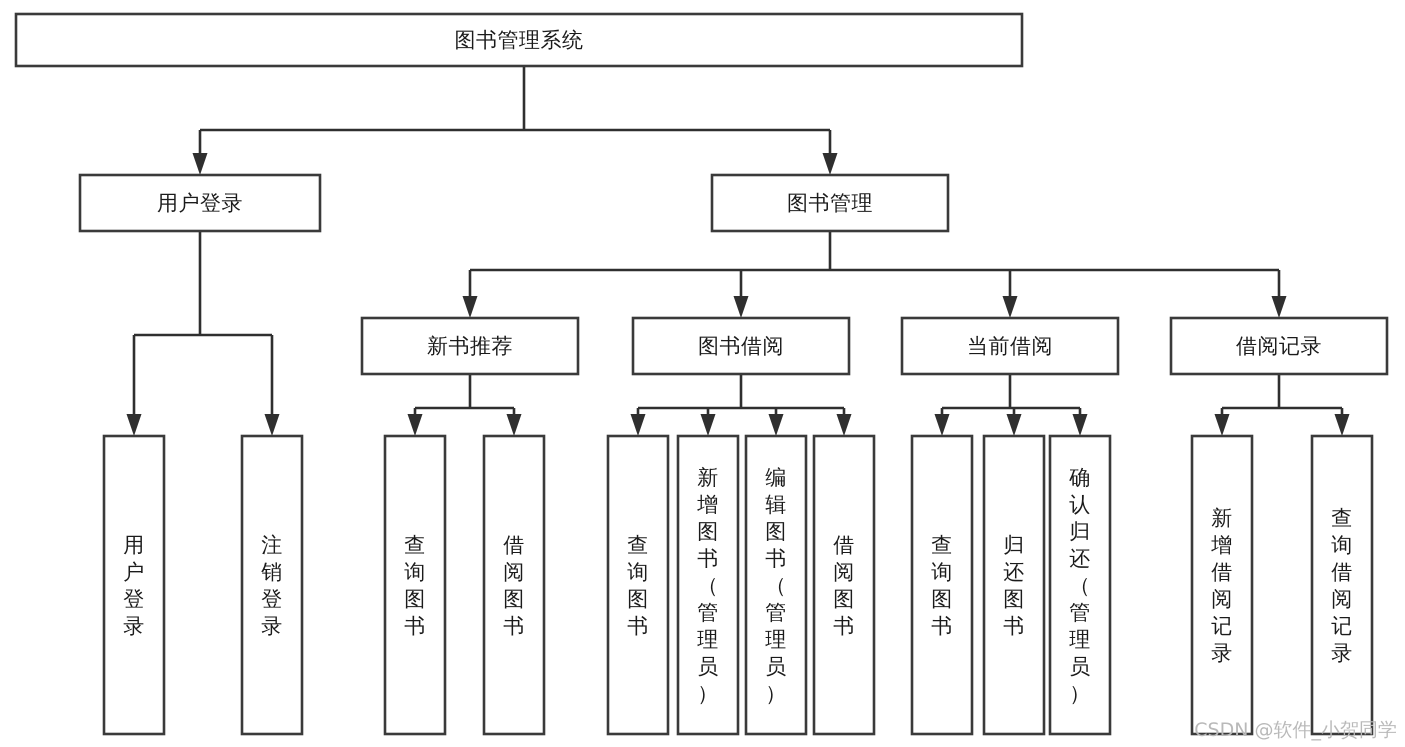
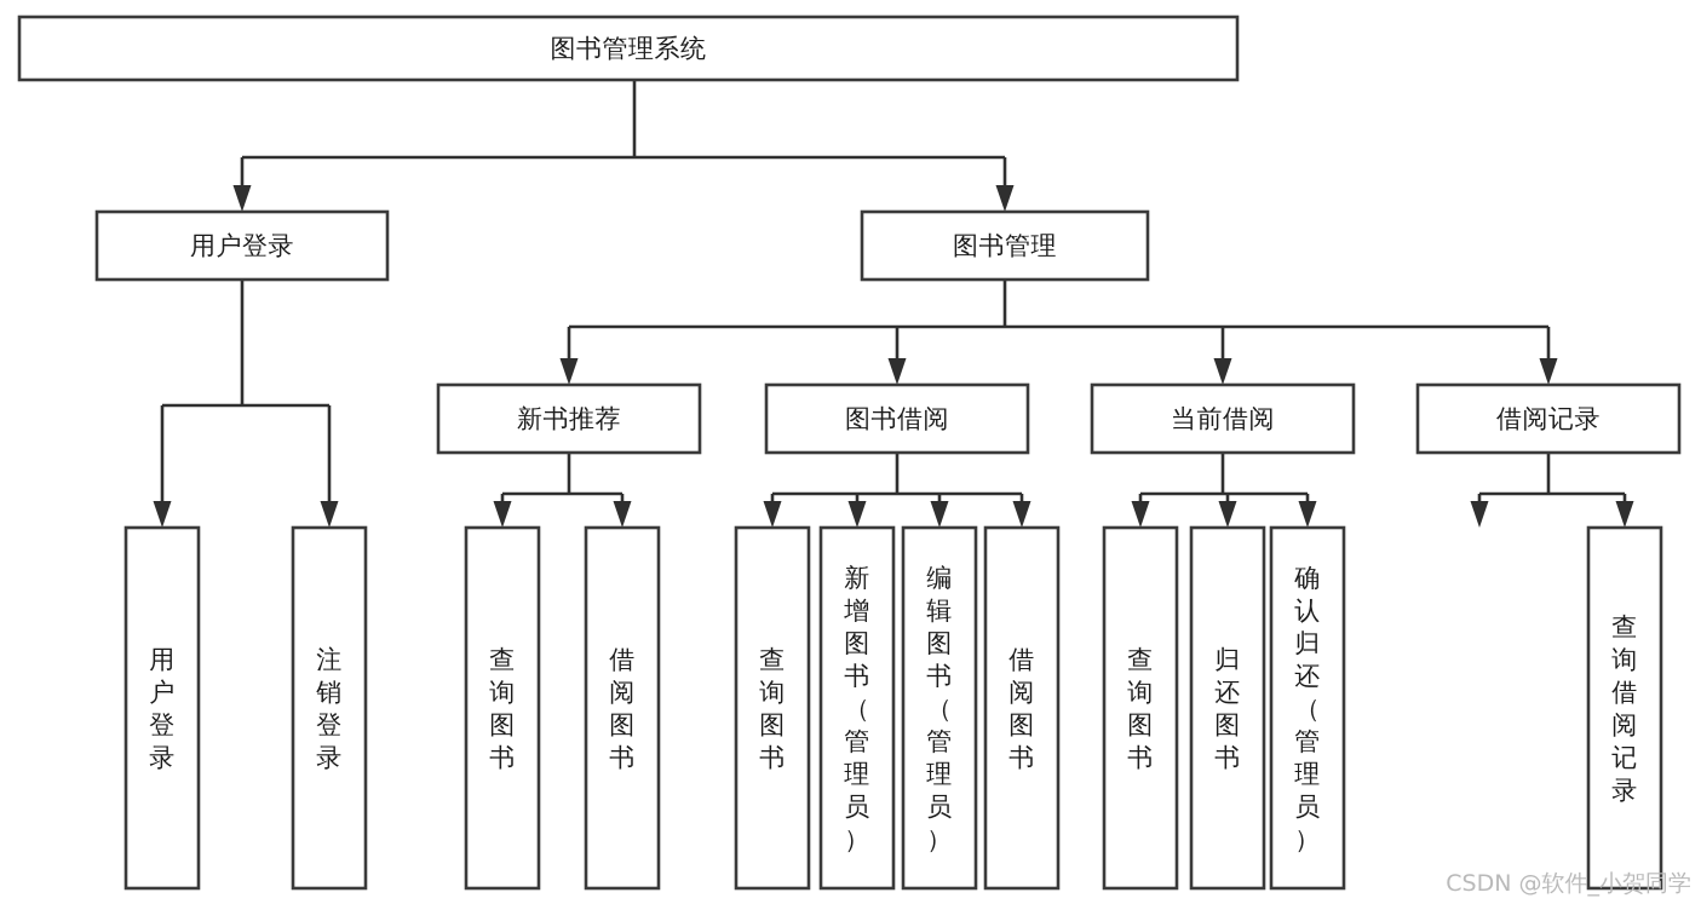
  图书管理系统
  用户登录
  图书管理
  新书推荐
  图书借阅
  当前借阅
  借阅记录
  用户登录
  注销登录
  查询图书
  借阅图书
  查询图书
  新增图书（管理员）
  编辑图书（管理员）
  借阅图书
  查询图书
  归还图书
  确认归还（管理员）
- 新增借阅记录
  查询借阅记录
  CSDN @软件_小贺同学
